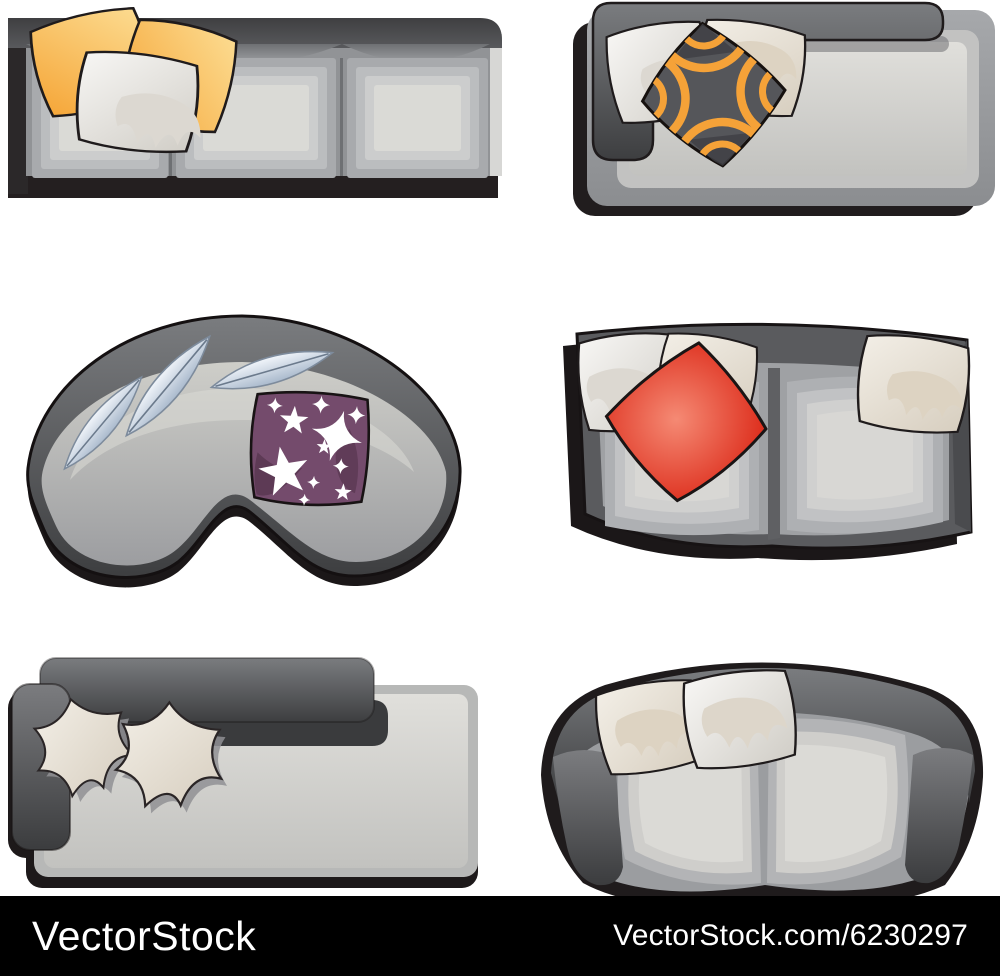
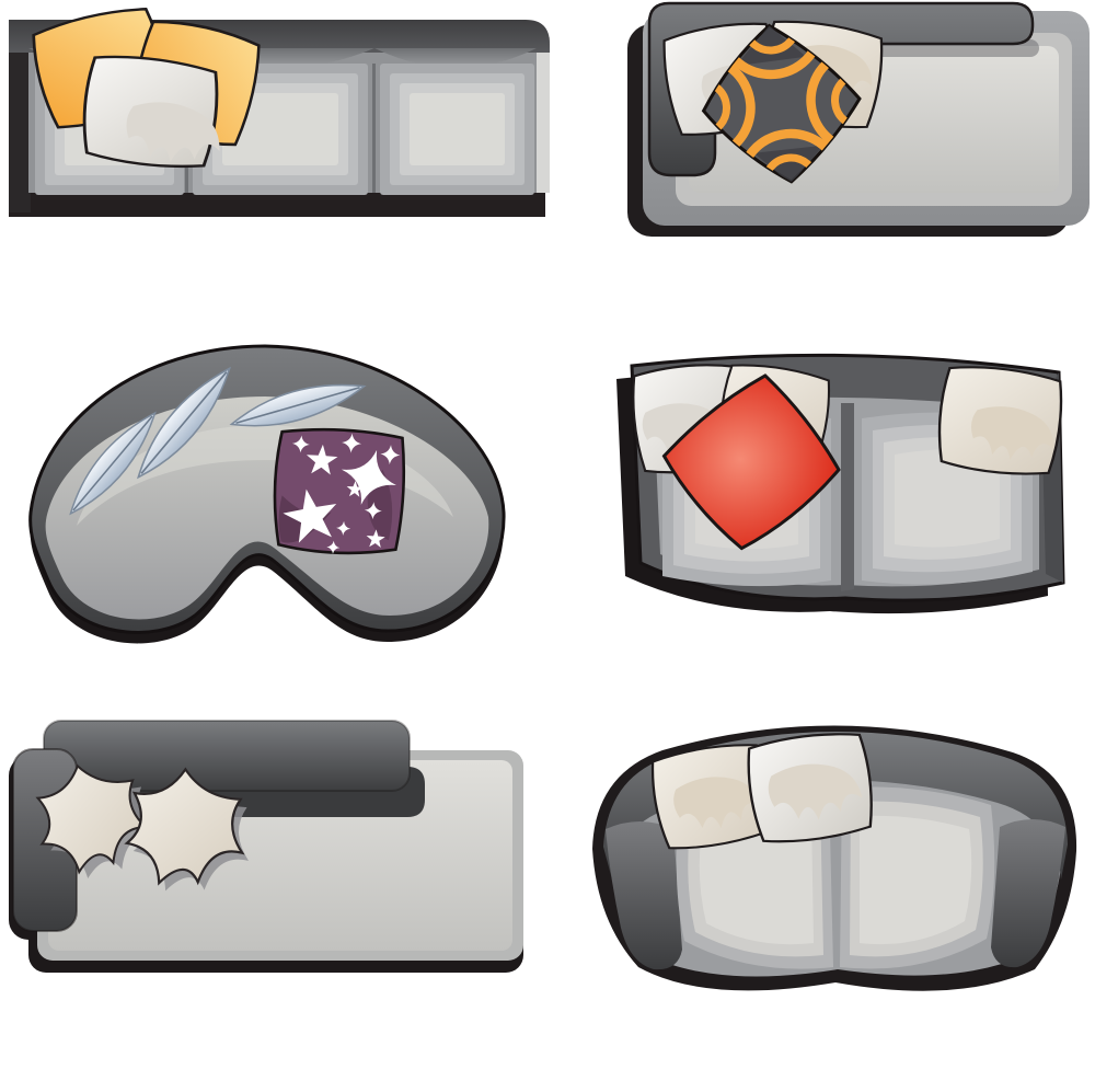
- VectorStock
- VectorStock.com/6230297
